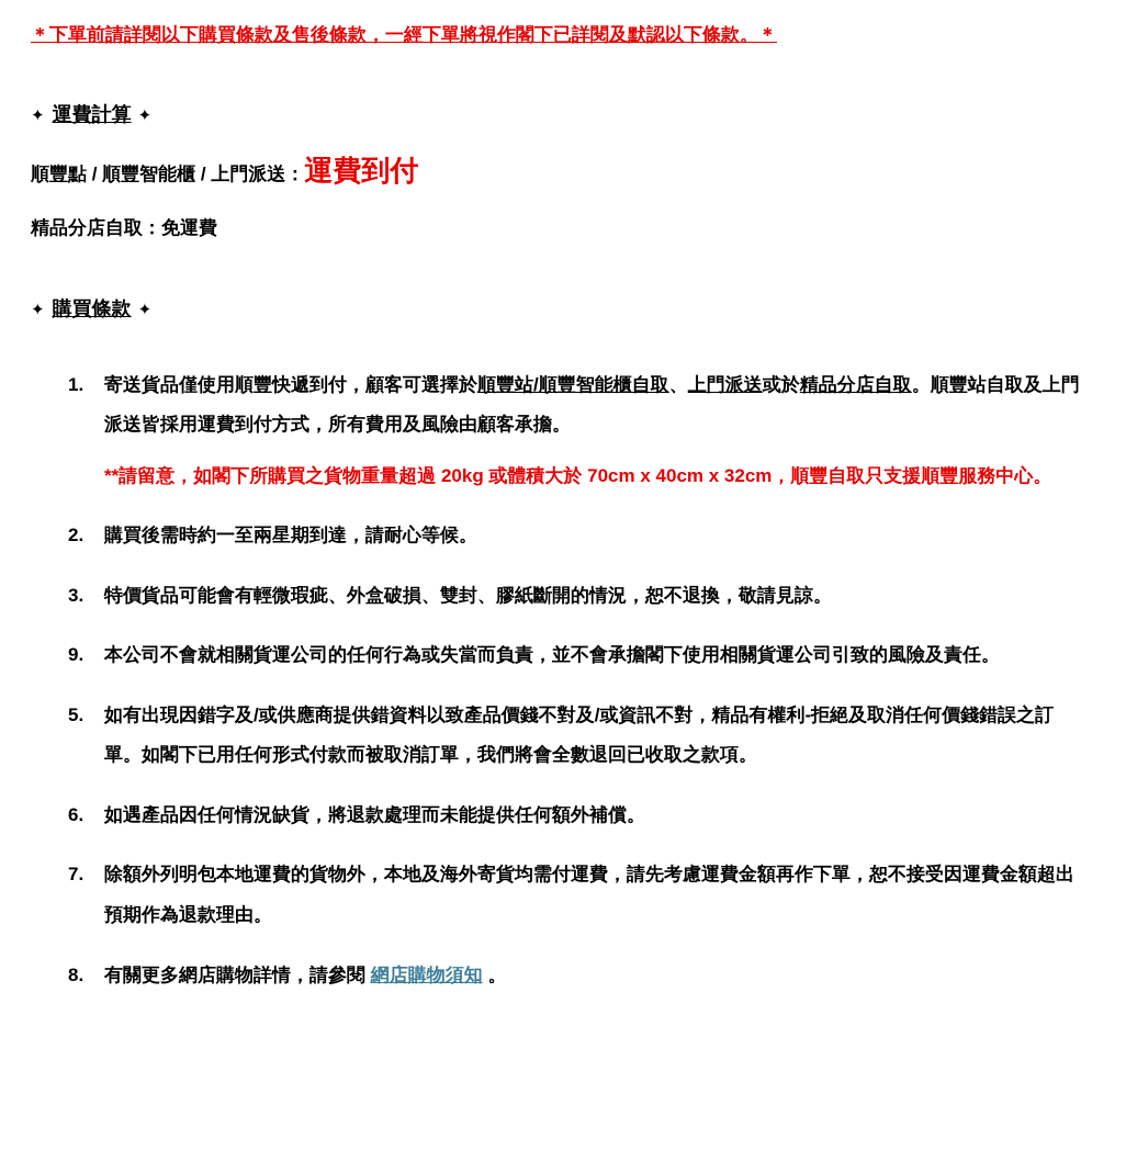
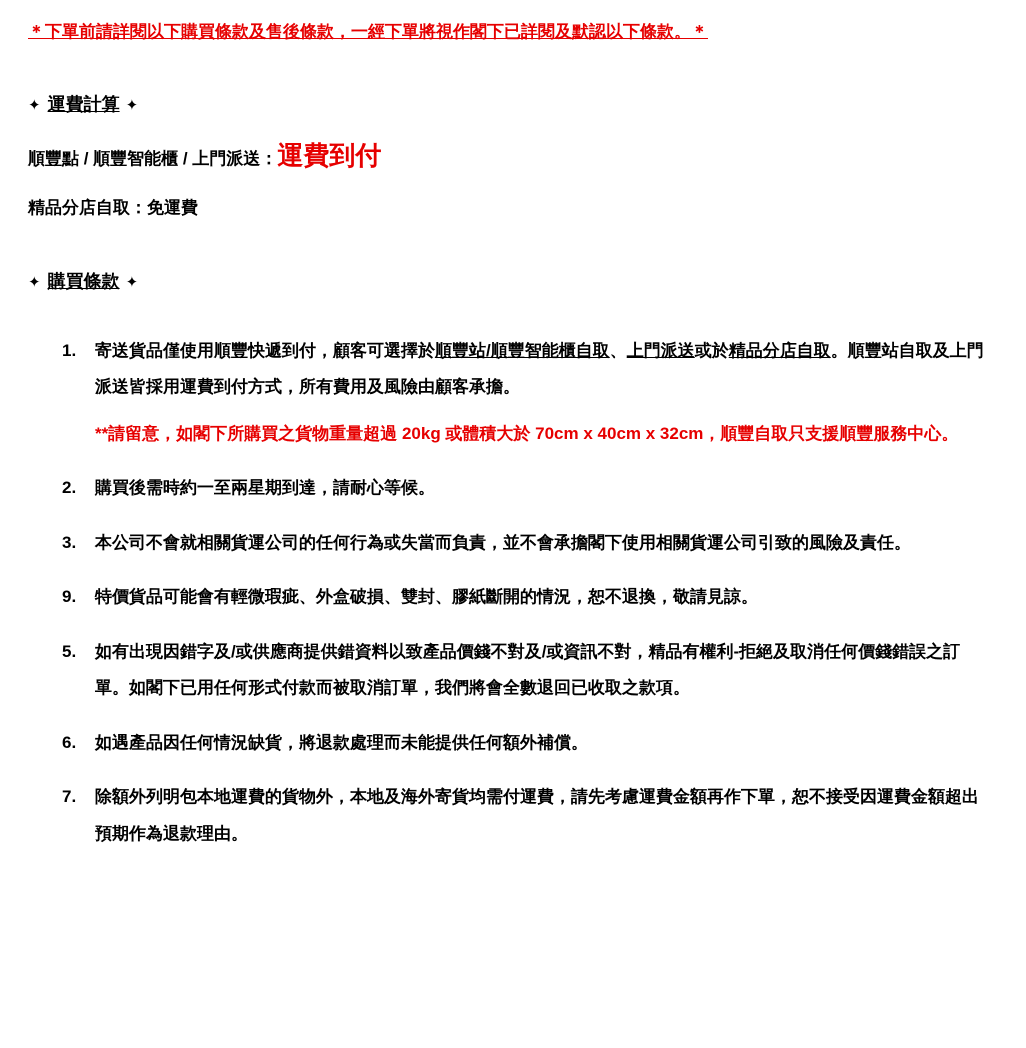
  ＊下單前請詳閱以下購買條款及售後條款，一經下單將視作閣下已詳閱及默認以下條款。＊
  ✦ 運費計算 ✦
  順豐點 / 順豐智能櫃 / 上門派送：運費到付
  精品分店自取：免運費
  ✦ 購買條款 ✦
  1.
  寄送貨品僅使用順豐快遞到付，顧客可選擇於順豐站/順豐智能櫃自取、上門派送或於精品分店自取。順豐站自取及上門派送皆採用運費到付方式，所有費用及風險由顧客承擔。
  **請留意，如閣下所購買之貨物重量超過 20kg 或體積大於 70cm x 40cm x 32cm，順豐自取只支援順豐服務中心。
  2.
  購買後需時約一至兩星期到達，請耐心等候。
  3.
- 特價貨品可能會有輕微瑕疵、外盒破損、雙封、膠紙斷開的情況，恕不退換，敬請見諒。
+ 本公司不會就相關貨運公司的任何行為或失當而負責，並不會承擔閣下使用相關貨運公司引致的風險及責任。
  9.
- 本公司不會就相關貨運公司的任何行為或失當而負責，並不會承擔閣下使用相關貨運公司引致的風險及責任。
+ 特價貨品可能會有輕微瑕疵、外盒破損、雙封、膠紙斷開的情況，恕不退換，敬請見諒。
  5.
  如有出現因錯字及/或供應商提供錯資料以致產品價錢不對及/或資訊不對，精品有權利-拒絕及取消任何價錢錯誤之訂單。如閣下已用任何形式付款而被取消訂單，我們將會全數退回已收取之款項。
  6.
  如遇產品因任何情況缺貨，將退款處理而未能提供任何額外補償。
  7.
  除額外列明包本地運費的貨物外，本地及海外寄貨均需付運費，請先考慮運費金額再作下單，恕不接受因運費金額超出預期作為退款理由。
- 8.
- 有關更多網店購物詳情，請參閱 網店購物須知 。
